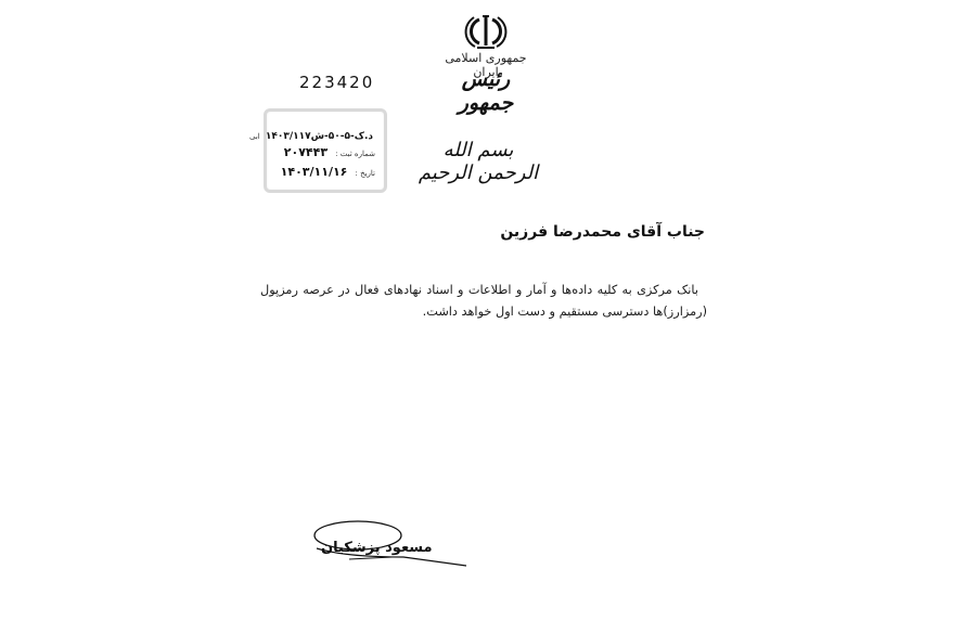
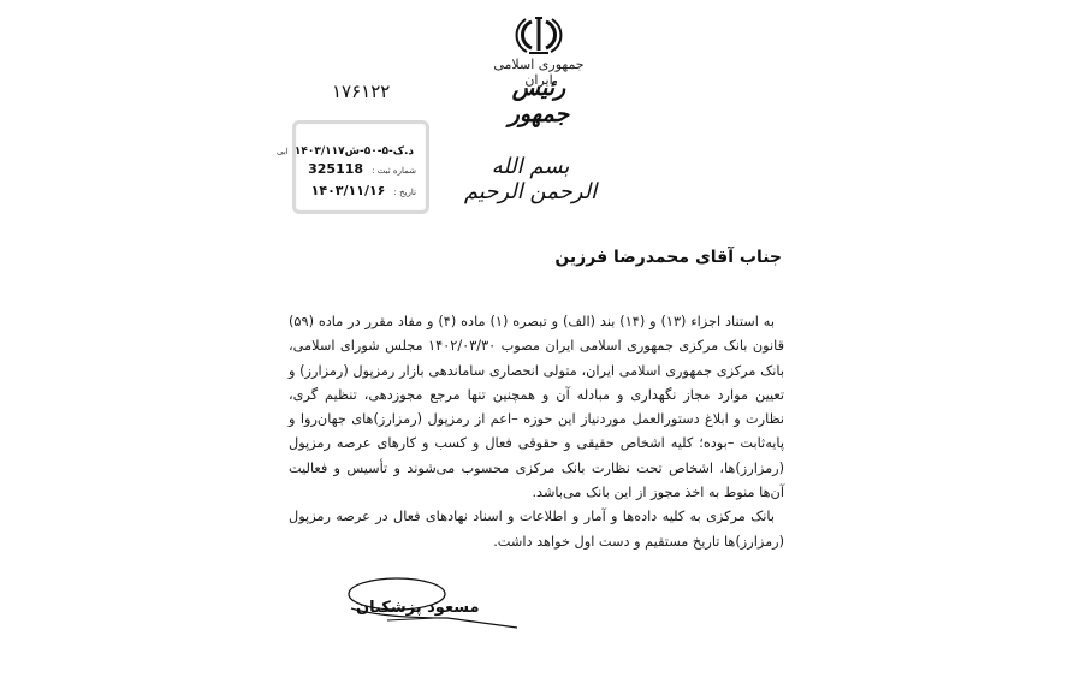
  جمهوری اسلامی ایران
  رئیس جمهور
- 223420
+ ۱۷۶۱۲۲
  د.ک-۵-۵۰-ش۱۴۰۳/۱۱۷ ابی
- شماره ثبت : ۲۰۷۴۴۳
+ شماره ثبت : 325118
  تاریخ : ۱۴۰۳/۱۱/۱۶
  بسم الله الرحمن الرحیم
  جناب آقای محمدرضا فرزین
+ به استناد اجزاء (۱۳) و (۱۴) بند (الف) و تبصره (۱) ماده (۴) و مفاد مقرر در ماده (۵۹) قانون بانک مرکزی جمهوری اسلامی ایران مصوب ۱۴۰۲/۰۳/۳۰ مجلس شورای اسلامی، بانک مرکزی جمهوری اسلامی ایران، متولی انحصاری ساماندهی بازار رمزپول (رمزارز) و تعیین موارد مجاز نگهداری و مبادله آن و همچنین تنها مرجع مجوزدهی، تنظیم گری، نظارت و ابلاغ دستورالعمل موردنیاز این حوزه –اعم از رمزپول (رمزارز)های جهان‌روا و پایه‌ثابت –بوده؛ کلیه اشخاص حقیقی و حقوقی فعال و کسب و کارهای عرصه رمزپول (رمزارز)ها، اشخاص تحت نظارت بانک مرکزی محسوب می‌شوند و تأسیس و فعالیت آن‌ها منوط به اخذ مجوز از این بانک می‌باشد.
- بانک مرکزی به کلیه داده‌ها و آمار و اطلاعات و اسناد نهادهای فعال در عرصه رمزپول (رمزارز)ها دسترسی مستقیم و دست اول خواهد داشت.
+ بانک مرکزی به کلیه داده‌ها و آمار و اطلاعات و اسناد نهادهای فعال در عرصه رمزپول (رمزارز)ها تاریخ مستقیم و دست اول خواهد داشت.
  مسعود پزشکیان
